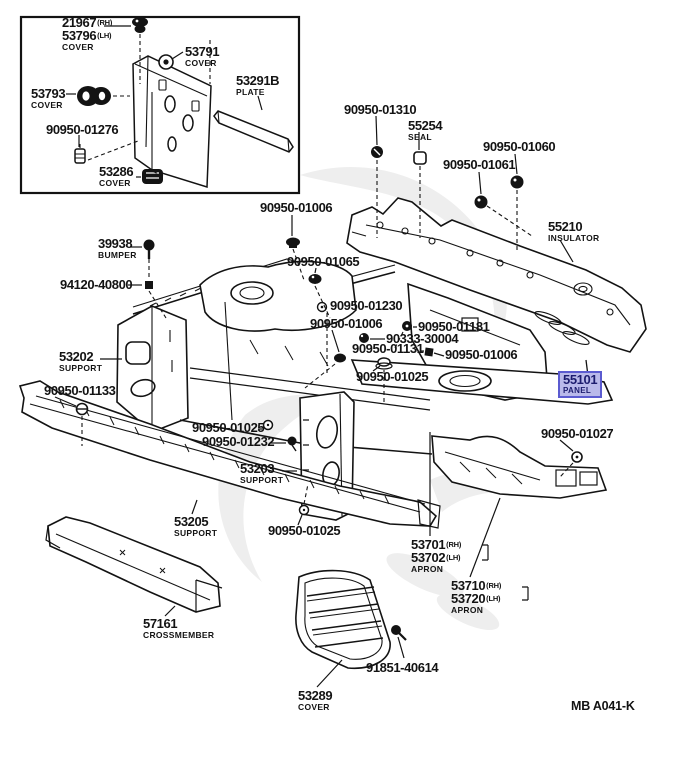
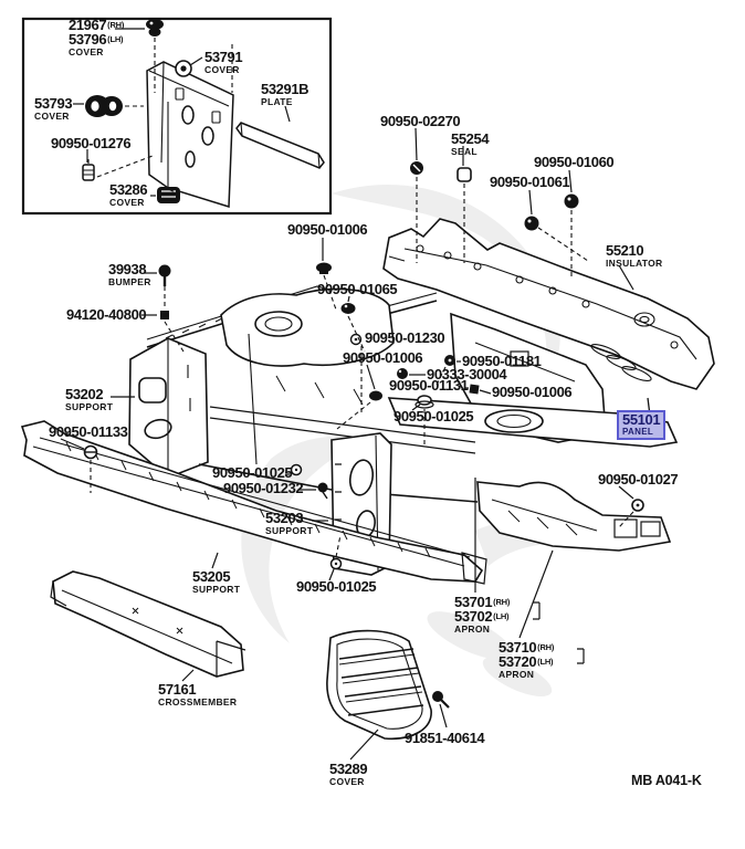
  21967
  (RH)
  53796
  (LH)
  COVER
  53791
  COVER
  53291B
  PLATE
  53793
  COVER
  90950-01276
  53286
  COVER
- 90950-01310
+ 90950-02270
  55254
  SEAL
  90950-01060
  90950-01061
  55210
  INSULATOR
  90950-01006
  39938
  BUMPER
  90950-01065
  94120-40800
  90950-01230
  90950-01006
  90950-01181
  90333-30004
  90950-01131
  90950-01006
  53202
  SUPPORT
  90950-01025
  55101
  PANEL
  90950-01133
  90950-01025
  90950-01027
  90950-01232
  53203
  SUPPORT
  53205
  SUPPORT
  90950-01025
  53701
  (RH)
  53702
  (LH)
  APRON
  53710
  (RH)
  53720
  (LH)
  APRON
  57161
  CROSSMEMBER
  91851-40614
  53289
  COVER
  MB A041-K
